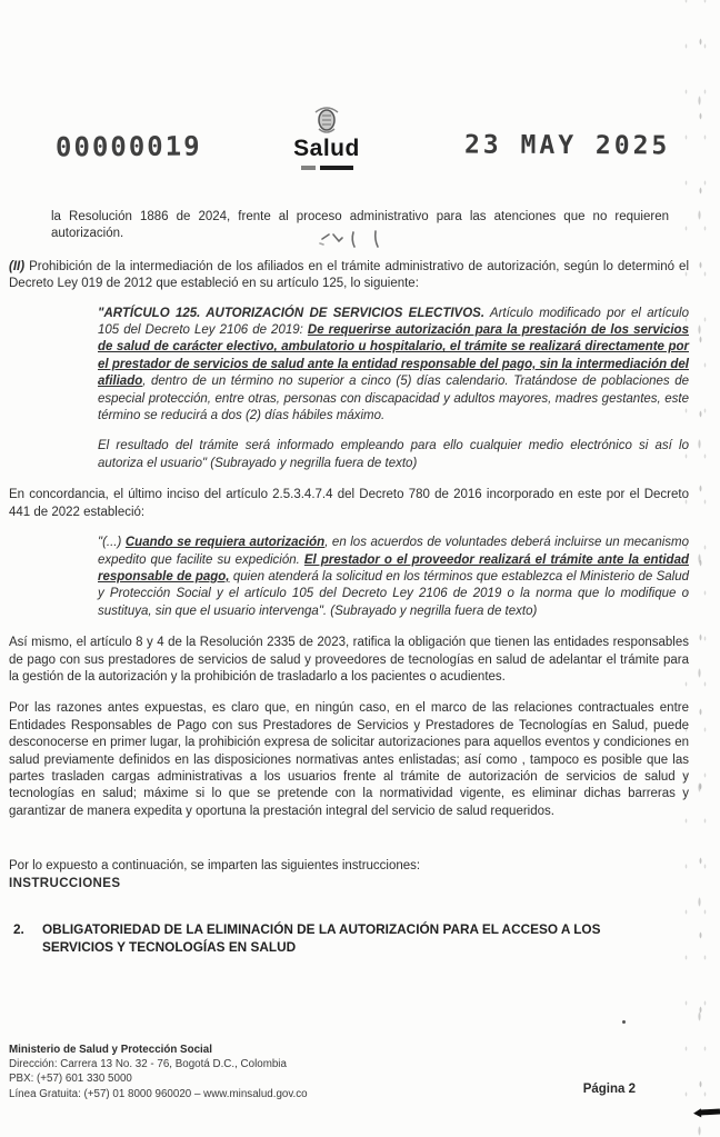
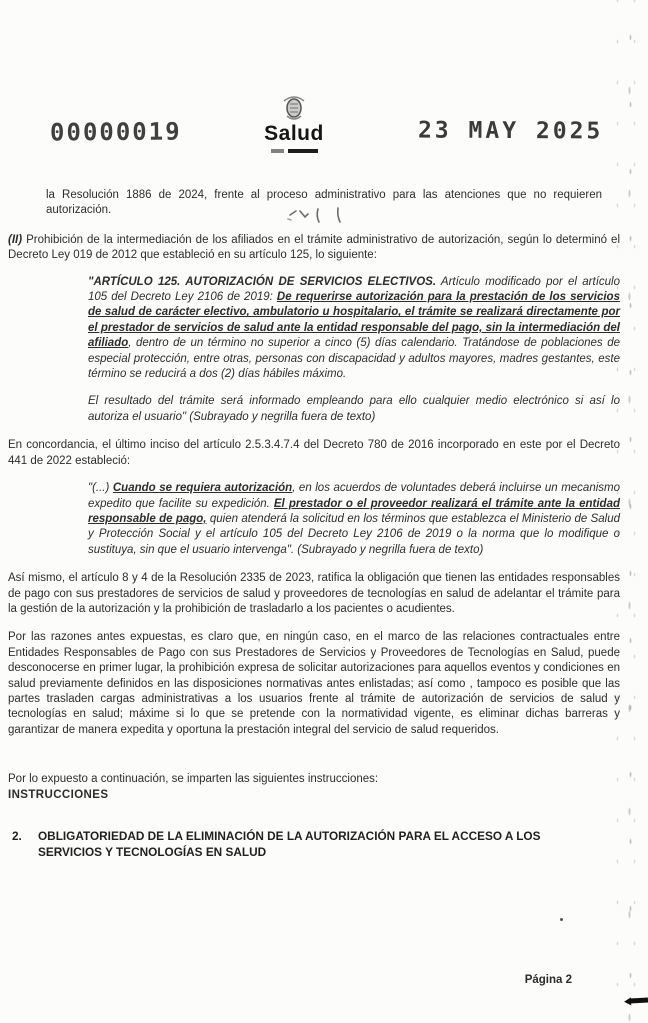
  00000019
  Salud
  23 MAY 2025
  la Resolución 1886 de 2024, frente al proceso administrativo para las atenciones que no requieren autorización.
  (II) Prohibición de la intermediación de los afiliados en el trámite administrativo de autorización, según lo determinó el Decreto Ley 019 de 2012 que estableció en su artículo 125, lo siguiente:
  "ARTÍCULO 125. AUTORIZACIÓN DE SERVICIOS ELECTIVOS. Artículo modificado por el artículo 105 del Decreto Ley 2106 de 2019: De requerirse autorización para la prestación de los servicios de salud de carácter electivo, ambulatorio u hospitalario, el trámite se realizará directamente por el prestador de servicios de salud ante la entidad responsable del pago, sin la intermediación del afiliado, dentro de un término no superior a cinco (5) días calendario. Tratándose de poblaciones de especial protección, entre otras, personas con discapacidad y adultos mayores, madres gestantes, este término se reducirá a dos (2) días hábiles máximo.
  El resultado del trámite será informado empleando para ello cualquier medio electrónico si así lo autoriza el usuario" (Subrayado y negrilla fuera de texto)
  En concordancia, el último inciso del artículo 2.5.3.4.7.4 del Decreto 780 de 2016 incorporado en este por el Decreto 441 de 2022 estableció:
  "(...) Cuando se requiera autorización, en los acuerdos de voluntades deberá incluirse un mecanismo expedito que facilite su expedición. El prestador o el proveedor realizará el trámite ante la entidad responsable de pago, quien atenderá la solicitud en los términos que establezca el Ministerio de Salud y Protección Social y el artículo 105 del Decreto Ley 2106 de 2019 o la norma que lo modifique o sustituya, sin que el usuario intervenga". (Subrayado y negrilla fuera de texto)
  Así mismo, el artículo 8 y 4 de la Resolución 2335 de 2023, ratifica la obligación que tienen las entidades responsables de pago con sus prestadores de servicios de salud y proveedores de tecnologías en salud de adelantar el trámite para la gestión de la autorización y la prohibición de trasladarlo a los pacientes o acudientes.
- Por las razones antes expuestas, es claro que, en ningún caso, en el marco de las relaciones contractuales entre Entidades Responsables de Pago con sus Prestadores de Servicios y Prestadores de Tecnologías en Salud, puede desconocerse en primer lugar, la prohibición expresa de solicitar autorizaciones para aquellos eventos y condiciones en salud previamente definidos en las disposiciones normativas antes enlistadas; así como , tampoco es posible que las partes trasladen cargas administrativas a los usuarios frente al trámite de autorización de servicios de salud y tecnologías en salud; máxime si lo que se pretende con la normatividad vigente, es eliminar dichas barreras y garantizar de manera expedita y oportuna la prestación integral del servicio de salud requeridos.
+ Por las razones antes expuestas, es claro que, en ningún caso, en el marco de las relaciones contractuales entre Entidades Responsables de Pago con sus Prestadores de Servicios y Proveedores de Tecnologías en Salud, puede desconocerse en primer lugar, la prohibición expresa de solicitar autorizaciones para aquellos eventos y condiciones en salud previamente definidos en las disposiciones normativas antes enlistadas; así como , tampoco es posible que las partes trasladen cargas administrativas a los usuarios frente al trámite de autorización de servicios de salud y tecnologías en salud; máxime si lo que se pretende con la normatividad vigente, es eliminar dichas barreras y garantizar de manera expedita y oportuna la prestación integral del servicio de salud requeridos.
  Por lo expuesto a continuación, se imparten las siguientes instrucciones:
  INSTRUCCIONES
  2.
  OBLIGATORIEDAD DE LA ELIMINACIÓN DE LA AUTORIZACIÓN PARA EL ACCESO A LOS SERVICIOS Y TECNOLOGÍAS EN SALUD
- Ministerio de Salud y Protección Social
- Dirección: Carrera 13 No. 32 - 76, Bogotá D.C., Colombia
- PBX: (+57) 601 330 5000
- Línea Gratuita: (+57) 01 8000 960020 – www.minsalud.gov.co
  Página 2
